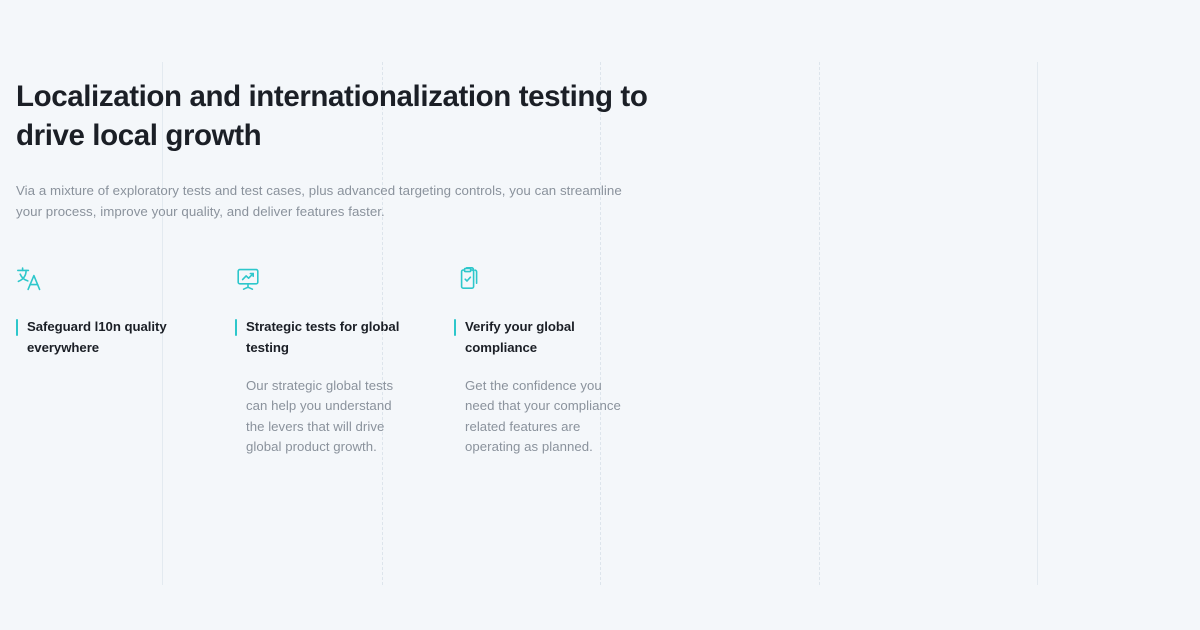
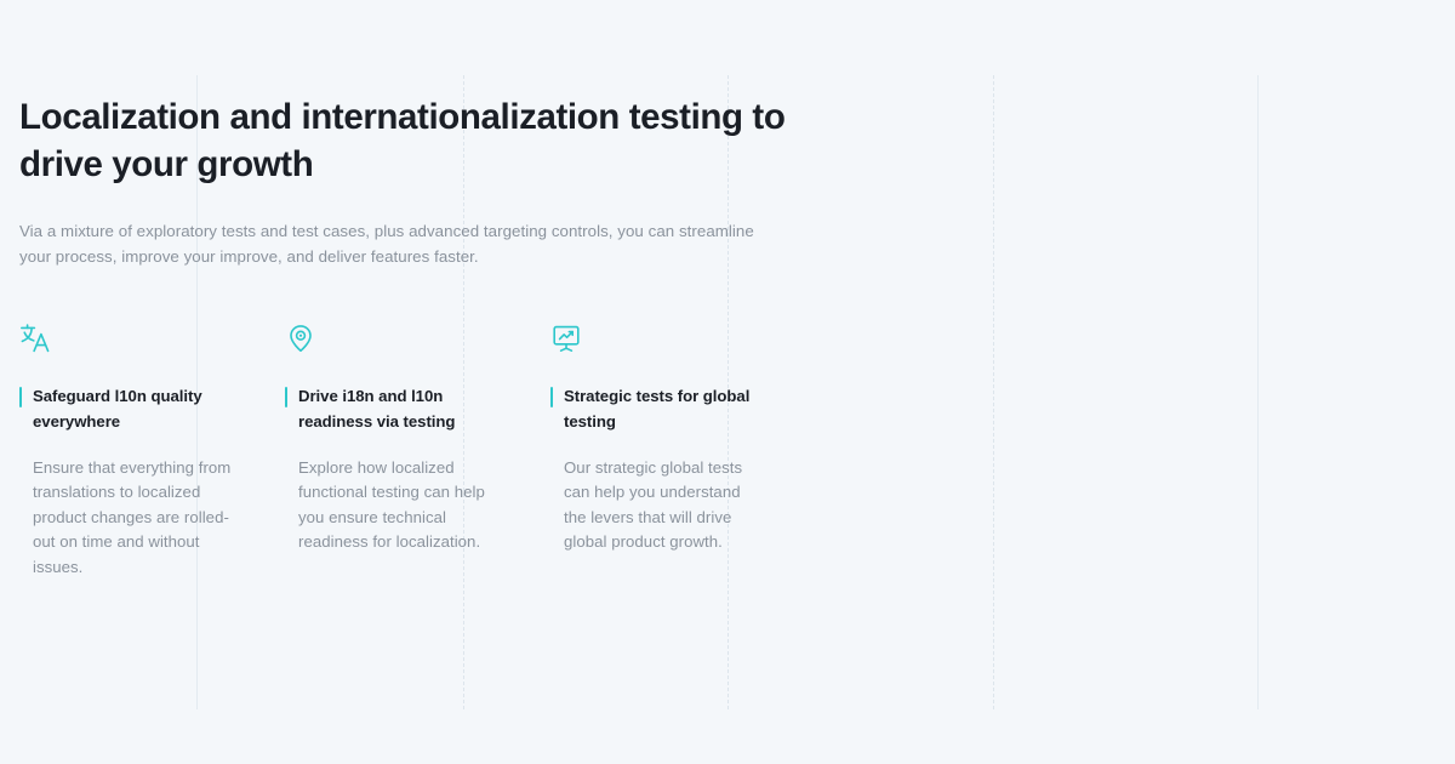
- Localization and internationalization testing to drive local growth
+ Localization and internationalization testing to drive your growth
- Via a mixture of exploratory tests and test cases, plus advanced targeting controls, you can streamline your process, improve your quality, and deliver features faster.
+ Via a mixture of exploratory tests and test cases, plus advanced targeting controls, you can streamline your process, improve your improve, and deliver features faster.
  Safeguard l10n quality everywhere
+ Ensure that everything from translations to localized product changes are rolled-out on time and without issues.
+ Drive i18n and l10n readiness via testing
+ Explore how localized functional testing can help you ensure technical readiness for localization.
  Strategic tests for global testing
  Our strategic global tests can help you understand the levers that will drive global product growth.
- Verify your global compliance
- Get the confidence you need that your compliance related features are operating as planned.
